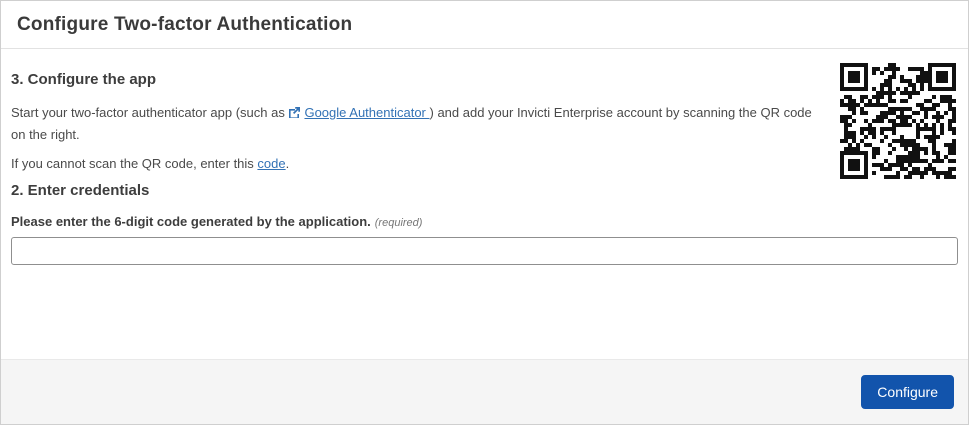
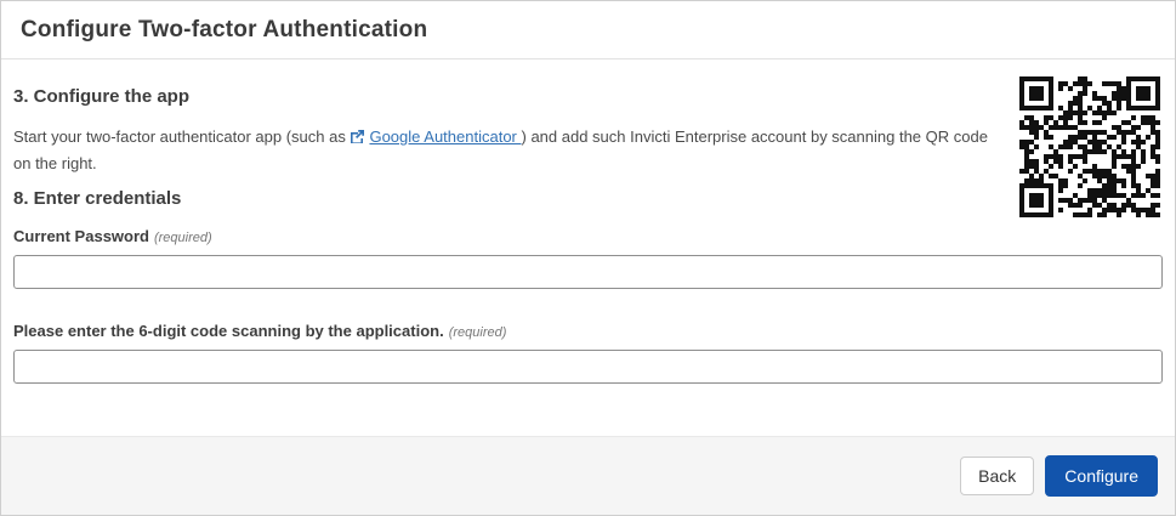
  Configure Two-factor Authentication
  3. Configure the app
- Start your two-factor authenticator app (such as Google Authenticator ) and add your Invicti Enterprise account by scanning the QR code on the right.
+ Start your two-factor authenticator app (such as Google Authenticator ) and add such Invicti Enterprise account by scanning the QR code on the right.
- If you cannot scan the QR code, enter this code.
- 2. Enter credentials
+ 8. Enter credentials
+ Current Password (required)
- Please enter the 6-digit code generated by the application. (required)
+ Please enter the 6-digit code scanning by the application. (required)
+ Back
  Configure
